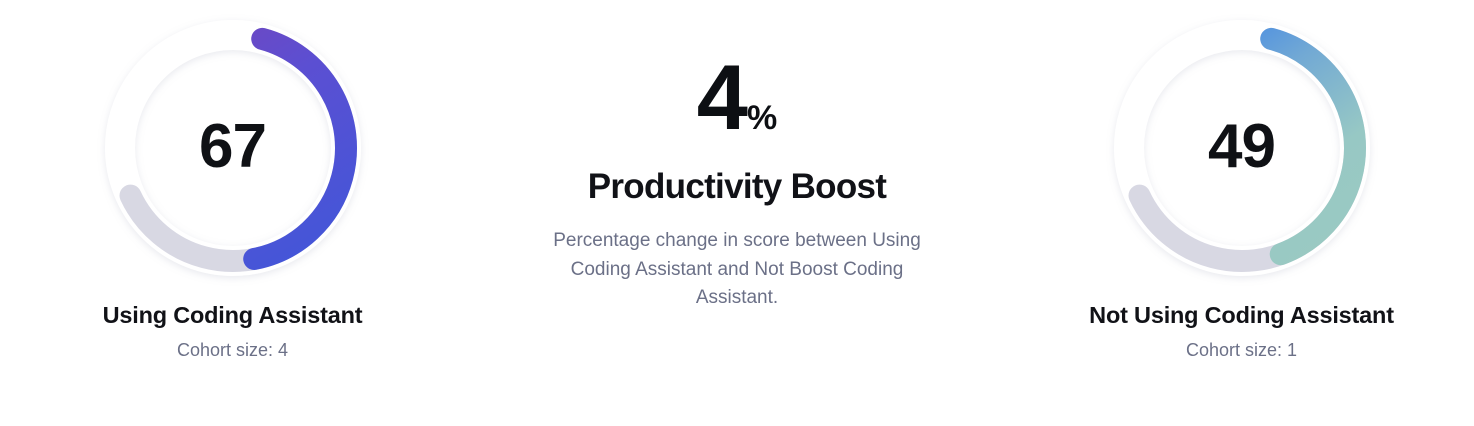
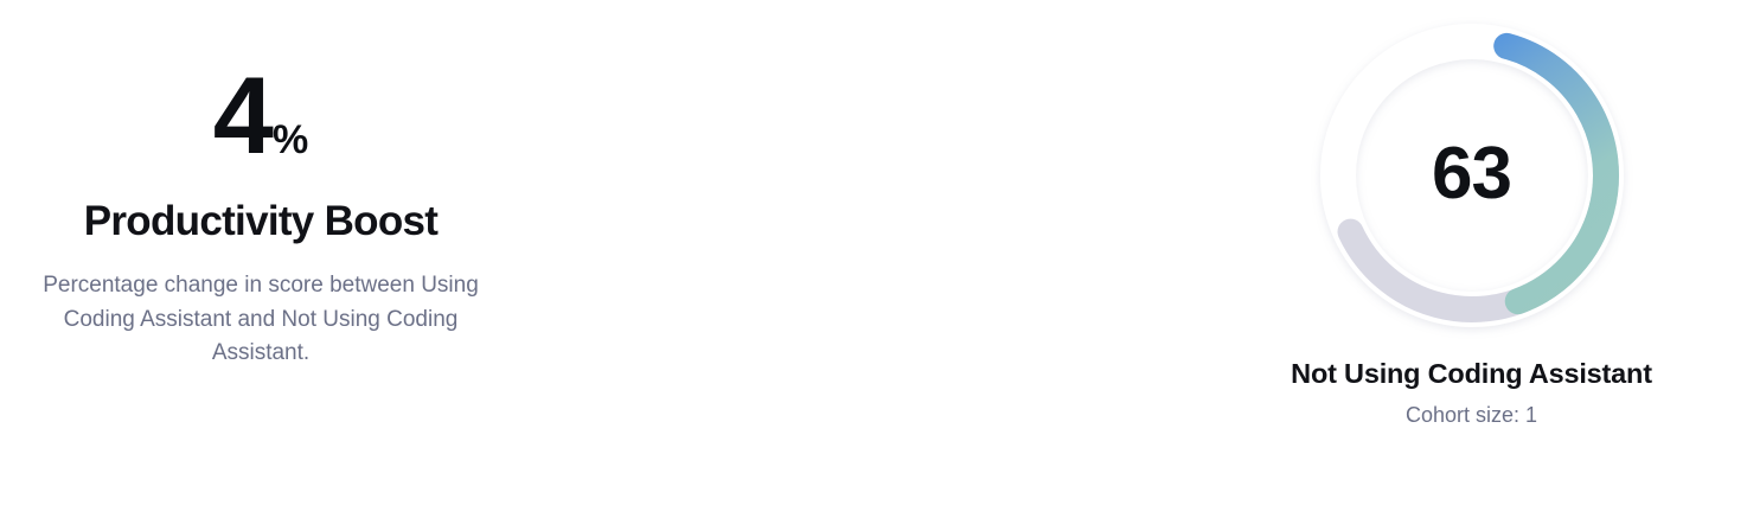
- 67
- Using Coding Assistant
- Cohort size: 4
  4
  %
  Productivity Boost
- Percentage change in score between Using Coding Assistant and Not Boost Coding Assistant.
+ Percentage change in score between Using Coding Assistant and Not Using Coding Assistant.
- 49
+ 63
  Not Using Coding Assistant
  Cohort size: 1
